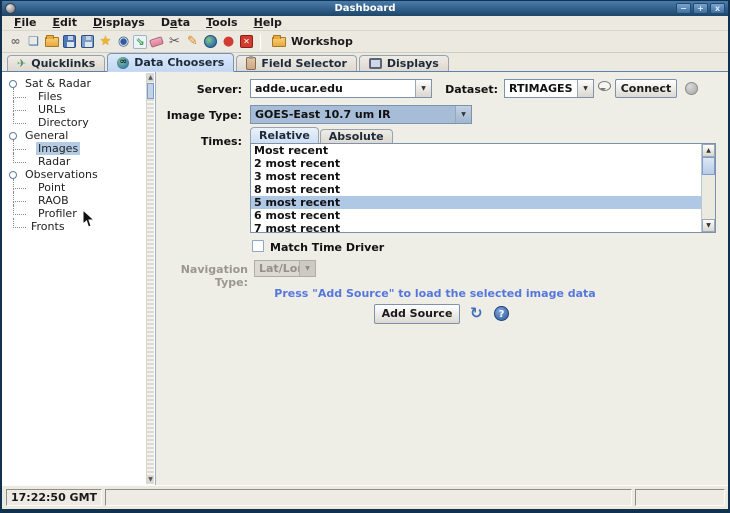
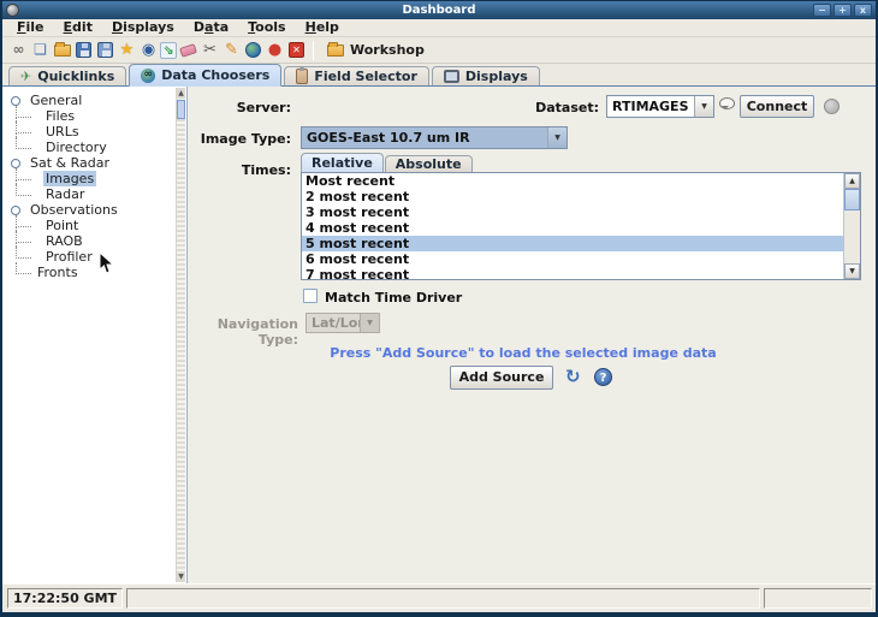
  Dashboard
  −
  +
  x
  File
  Edit
  Displays
  Data
  Tools
  Help
  ∞
  ❏
  ★
  ◉
  ⇘
  ✂
  ✎
  ●
  ✕
  Workshop
  ✈
  Quicklinks
  ∞
  Data Choosers
  Field Selector
  Displays
- Sat & Radar
+ General
  Files
  URLs
  Directory
- General
+ Sat & Radar
  Images
  Radar
  Observations
  Point
  RAOB
  Profiler
  Fronts
  Server:
- adde.ucar.edu
  Dataset:
  RTIMAGES
  Connect
  Image Type:
  GOES-East 10.7 um IR
  Times:
  Relative
  Absolute
  Most recent
  2 most recent
  3 most recent
- 8 most recent
+ 4 most recent
  5 most recent
  6 most recent
  7 most recent
  Match Time Driver
  Navigation Type:
  Lat/Lo
  Press "Add Source" to load the selected image data
  Add Source
  ↻
  ?
  17:22:50 GMT
